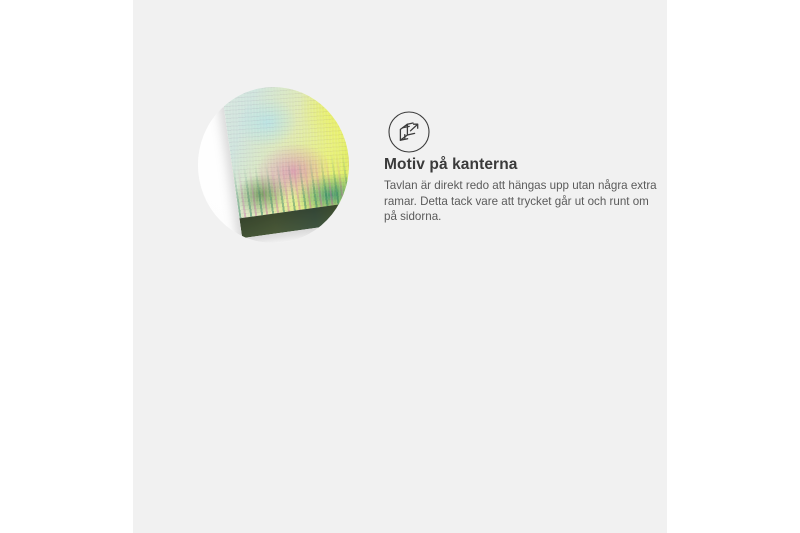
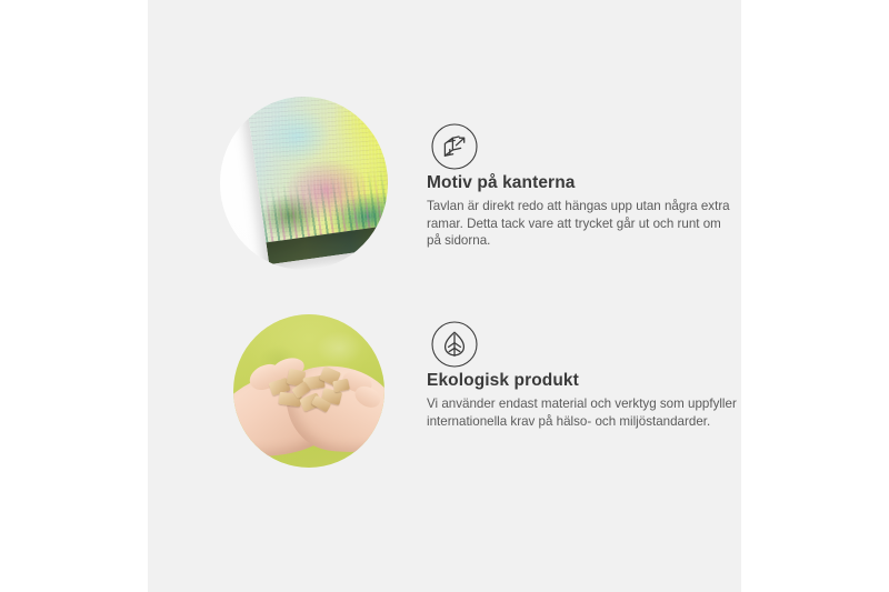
  Motiv på kanterna
  Tavlan är direkt redo att hängas upp utan några extra ramar. Detta tack vare att trycket går ut och runt om på sidorna.
+ Ekologisk produkt
+ Vi använder endast material och verktyg som uppfyller internationella krav på hälso- och miljöstandarder.
